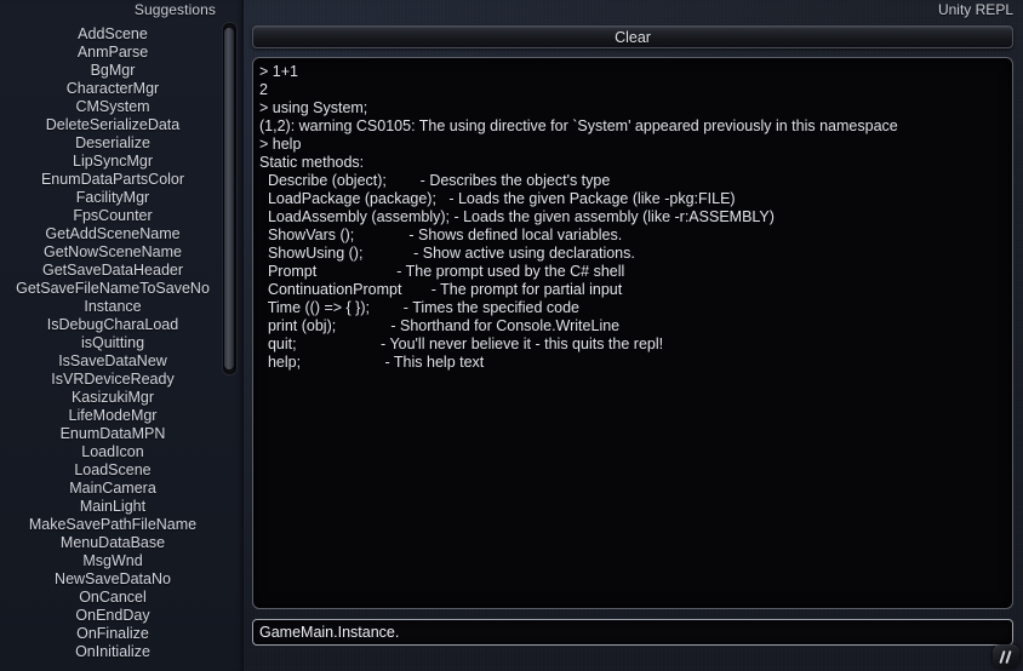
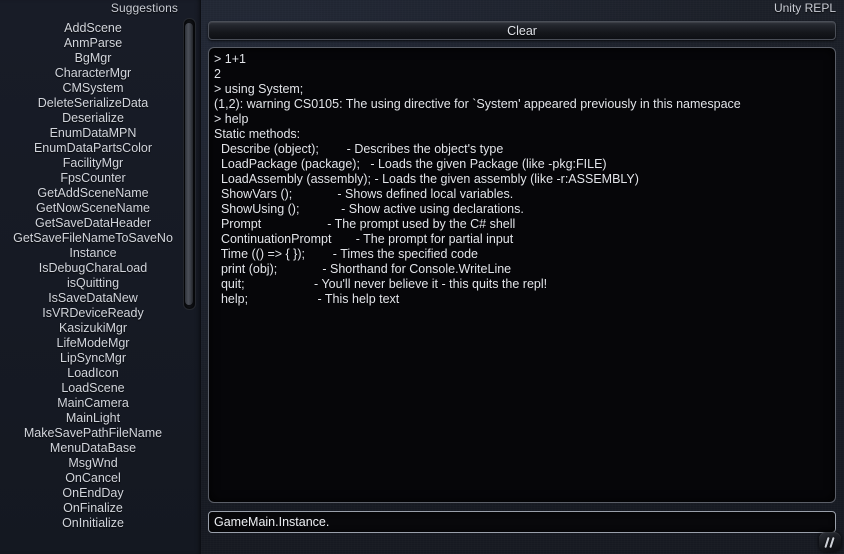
  Suggestions
  AddScene
  AnmParse
  BgMgr
  CharacterMgr
  CMSystem
  DeleteSerializeData
  Deserialize
- LipSyncMgr
+ EnumDataMPN
  EnumDataPartsColor
  FacilityMgr
  FpsCounter
  GetAddSceneName
  GetNowSceneName
  GetSaveDataHeader
  GetSaveFileNameToSaveNo
  Instance
  IsDebugCharaLoad
  isQuitting
  IsSaveDataNew
  IsVRDeviceReady
  KasizukiMgr
  LifeModeMgr
- EnumDataMPN
+ LipSyncMgr
  LoadIcon
  LoadScene
  MainCamera
  MainLight
  MakeSavePathFileName
  MenuDataBase
  MsgWnd
- NewSaveDataNo
  OnCancel
  OnEndDay
  OnFinalize
  OnInitialize
  Unity REPL
  Clear
  > 1+1
  2
  > using System;
  (1,2): warning CS0105: The using directive for `System' appeared previously in this namespace
  > help
  Static methods:
  Describe (object); - Describes the object's type
  LoadPackage (package); - Loads the given Package (like -pkg:FILE)
  LoadAssembly (assembly); - Loads the given assembly (like -r:ASSEMBLY)
  ShowVars (); - Shows defined local variables.
  ShowUsing (); - Show active using declarations.
  Prompt - The prompt used by the C# shell
  ContinuationPrompt - The prompt for partial input
  Time (() => { }); - Times the specified code
  print (obj); - Shorthand for Console.WriteLine
  quit; - You'll never believe it - this quits the repl!
  help; - This help text
  GameMain.Instance.
